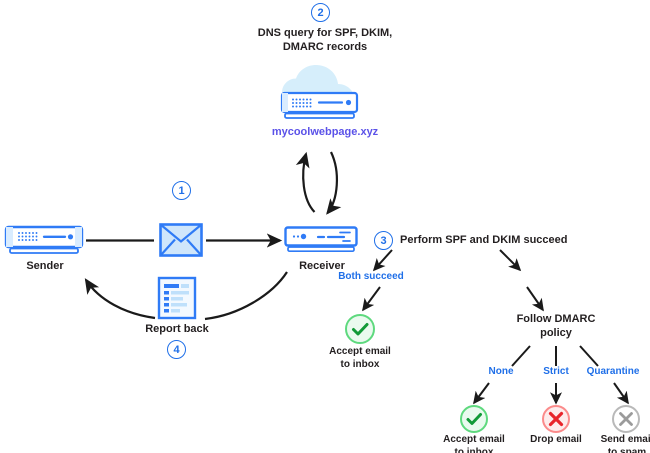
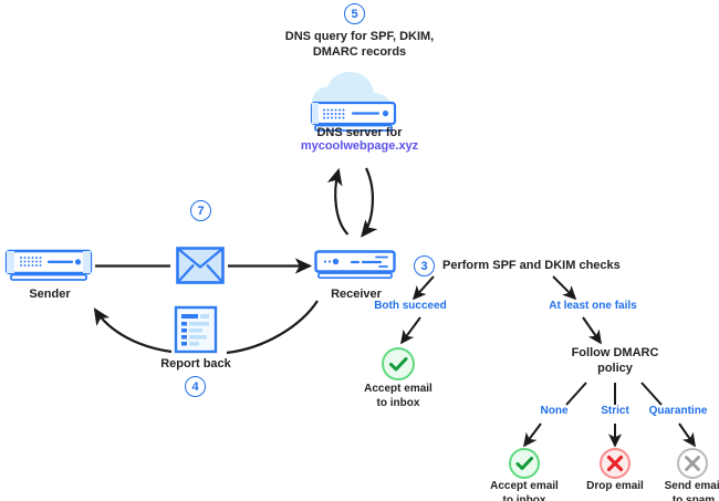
- 2
+ 5
  DNS query for SPF, DKIM,
  DMARC records
+ DNS server for
  mycoolwebpage.xyz
- 1
+ 7
  Sender
  Receiver
  Report back
  4
  3
- Perform SPF and DKIM succeed
+ Perform SPF and DKIM checks
  Both succeed
+ At least one fails
  Accept email
  to inbox
  Follow DMARC
  policy
  None
  Strict
  Quarantine
  Accept email
  to inbox
  Drop email
  Send emai
  to spam
